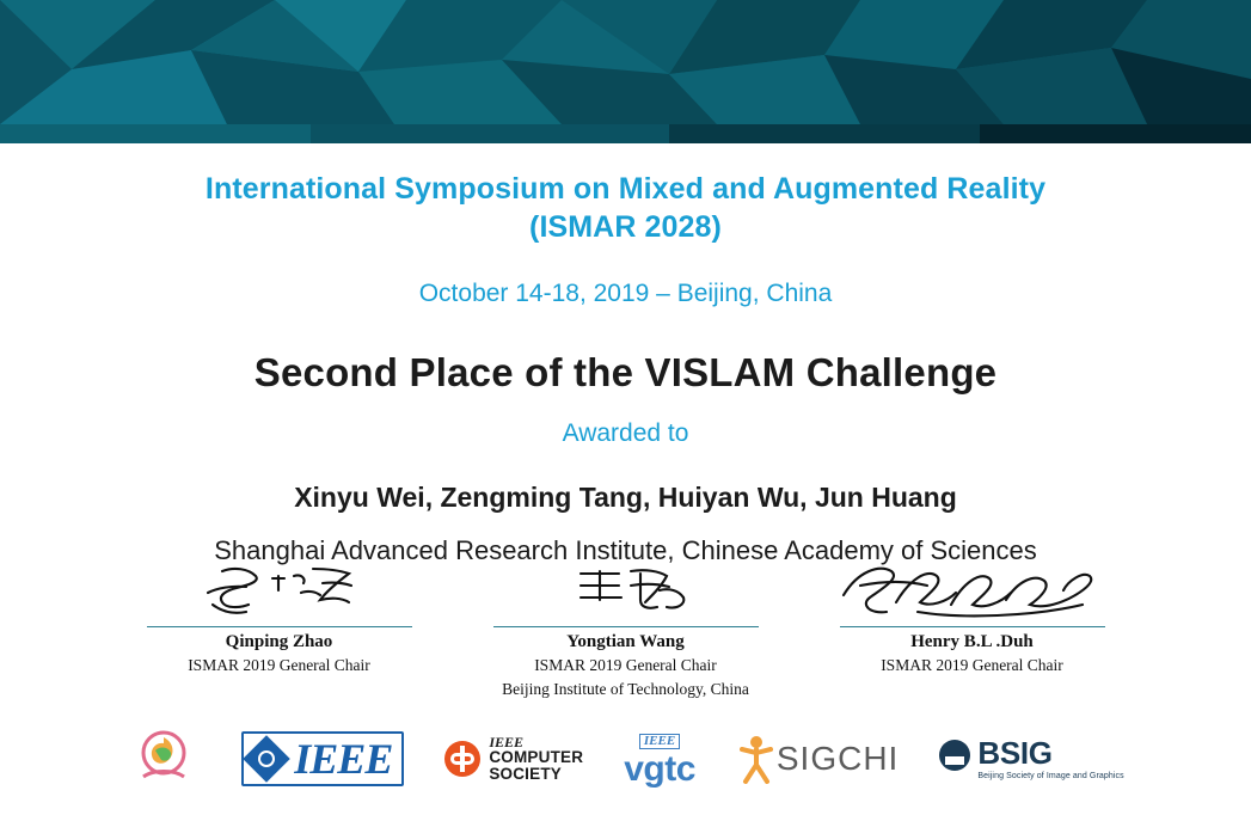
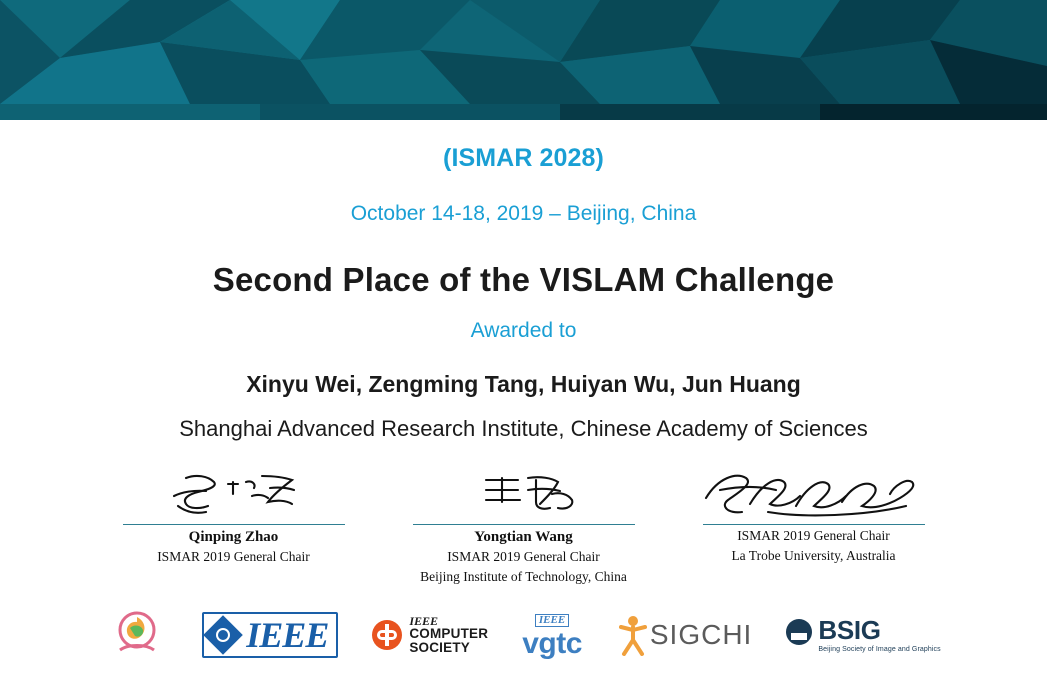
- International Symposium on Mixed and Augmented Reality
  (ISMAR 2028)
  October 14-18, 2019 – Beijing, China
  Second Place of the VISLAM Challenge
  Awarded to
  Xinyu Wei, Zengming Tang, Huiyan Wu, Jun Huang
  Shanghai Advanced Research Institute, Chinese Academy of Sciences
  Qinping Zhao
  ISMAR 2019 General Chair
  Yongtian Wang
  ISMAR 2019 General Chair
  Beijing Institute of Technology, China
- Henry B.L .Duh
  ISMAR 2019 General Chair
+ La Trobe University, Australia
  IEEE
  IEEE
  COMPUTER
  SOCIETY
  IEEE
  vgtc
  SIGCHI
  BSIG
